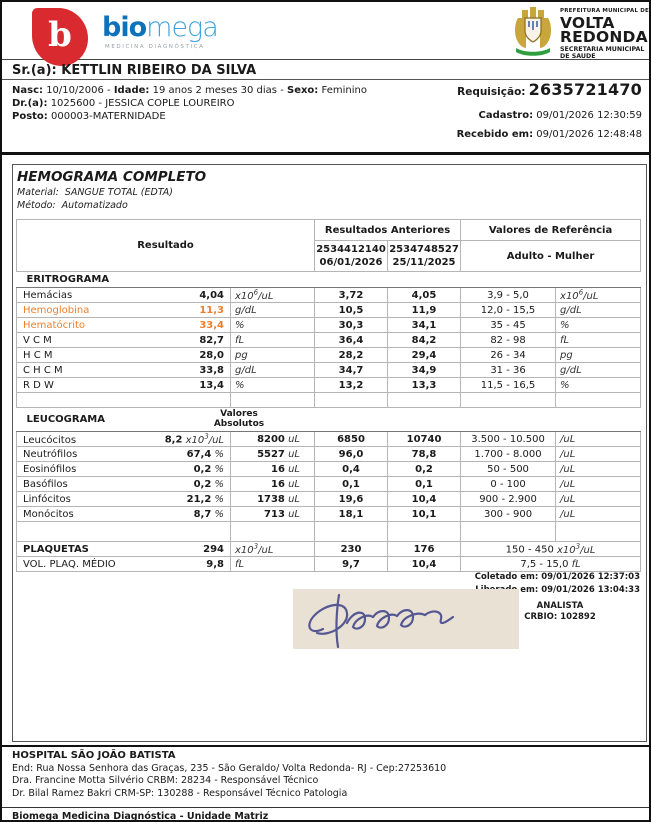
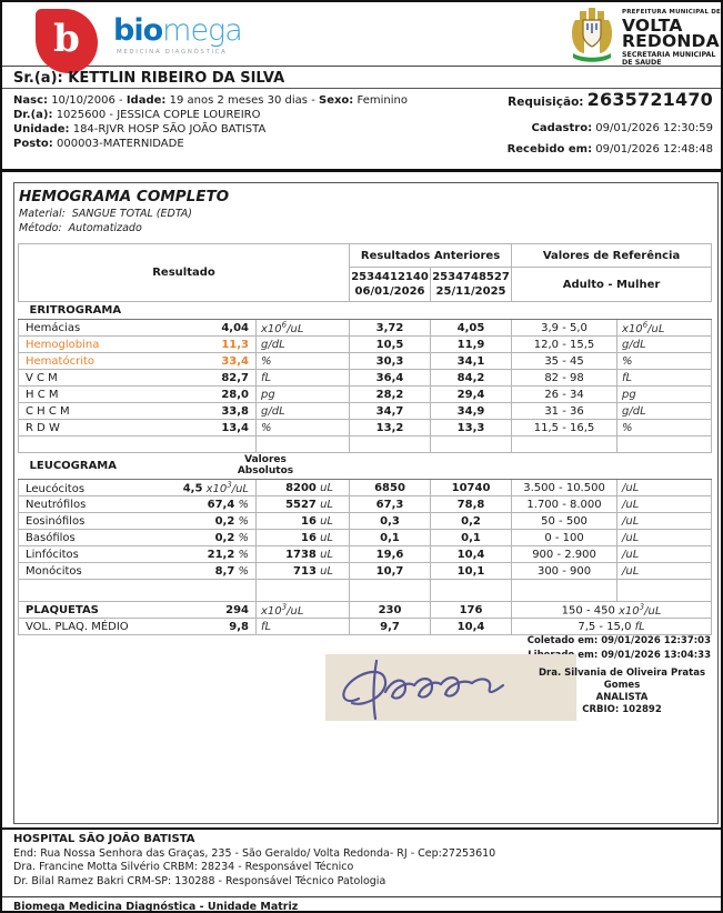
  b
  biomega
  VOLTA
  REDONDA
  Sr.(a): KETTLIN RIBEIRO DA SILVA
  Nasc: 10/10/2006 - Idade: 19 anos 2 meses 30 dias - Sexo: Feminino
  Dr.(a): 1025600 - JESSICA COPLE LOUREIRO
+ Unidade: 184-RJVR HOSP SÃO JOÃO BATISTA
  Posto: 000003-MATERNIDADE
  Requisição: 2635721470
  Cadastro: 09/01/2026 12:30:59
  Recebido em: 09/01/2026 12:48:48
  HEMOGRAMA COMPLETO
  Material: SANGUE TOTAL (EDTA)
  Método: Automatizado
  Resultado	Resultados Anteriores	Valores de Referência
  253441214006/01/2026	253474852725/11/2025	Adulto - Mulher
  ERITROGRAMA
  Hemácias 4,04	x106/uL	3,72	4,05	3,9 - 5,0	x106/uL
  Hemoglobina 11,3	g/dL	10,5	11,9	12,0 - 15,5	g/dL
  Hematócrito 33,4	%	30,3	34,1	35 - 45	%
  V C M 82,7	fL	36,4	84,2	82 - 98	fL
  H C M 28,0	pg	28,2	29,4	26 - 34	pg
  C H C M 33,8	g/dL	34,7	34,9	31 - 36	g/dL
  R D W 13,4	%	13,2	13,3	11,5 - 16,5	%
  LEUCOGRAMAValoresAbsolutos
- Leucócitos 8,2 x103/uL	8200 uL	6850	10740	3.500 - 10.500	/uL
+ Leucócitos 4,5 x103/uL	8200 uL	6850	10740	3.500 - 10.500	/uL
- Neutrófilos 67,4 %	5527 uL	96,0	78,8	1.700 - 8.000	/uL
+ Neutrófilos 67,4 %	5527 uL	67,3	78,8	1.700 - 8.000	/uL
- Eosinófilos 0,2 %	16 uL	0,4	0,2	50 - 500	/uL
+ Eosinófilos 0,2 %	16 uL	0,3	0,2	50 - 500	/uL
  Basófilos 0,2 %	16 uL	0,1	0,1	0 - 100	/uL
  Linfócitos 21,2 %	1738 uL	19,6	10,4	900 - 2.900	/uL
- Monócitos 8,7 %	713 uL	18,1	10,1	300 - 900	/uL
+ Monócitos 8,7 %	713 uL	10,7	10,1	300 - 900	/uL
  PLAQUETAS 294	x103/uL	230	176	150 - 450 x103/uL
  VOL. PLAQ. MÉDIO 9,8	fL	9,7	10,4	7,5 - 15,0 fL
  Coletado em: 09/01/2026 12:37:03
  em: 09/01/2026 13:04:33
+ Dra. Silvania de Oliveira Pratas Gomes
  ANALISTA
  CRBIO: 102892
  HOSPITAL SÃO JOÃO BATISTA
  End: Rua Nossa Senhora das Graças, 235 - São Geraldo/ Volta Redonda- RJ - Cep:27253610
  Dra. Francine Motta Silvério CRBM: 28234 - Responsável Técnico
  Dr. Bilal Ramez Bakri CRM-SP: 130288 - Responsável Técnico Patologia
  Biomega Medicina Diagnóstica - Unidade Matriz
